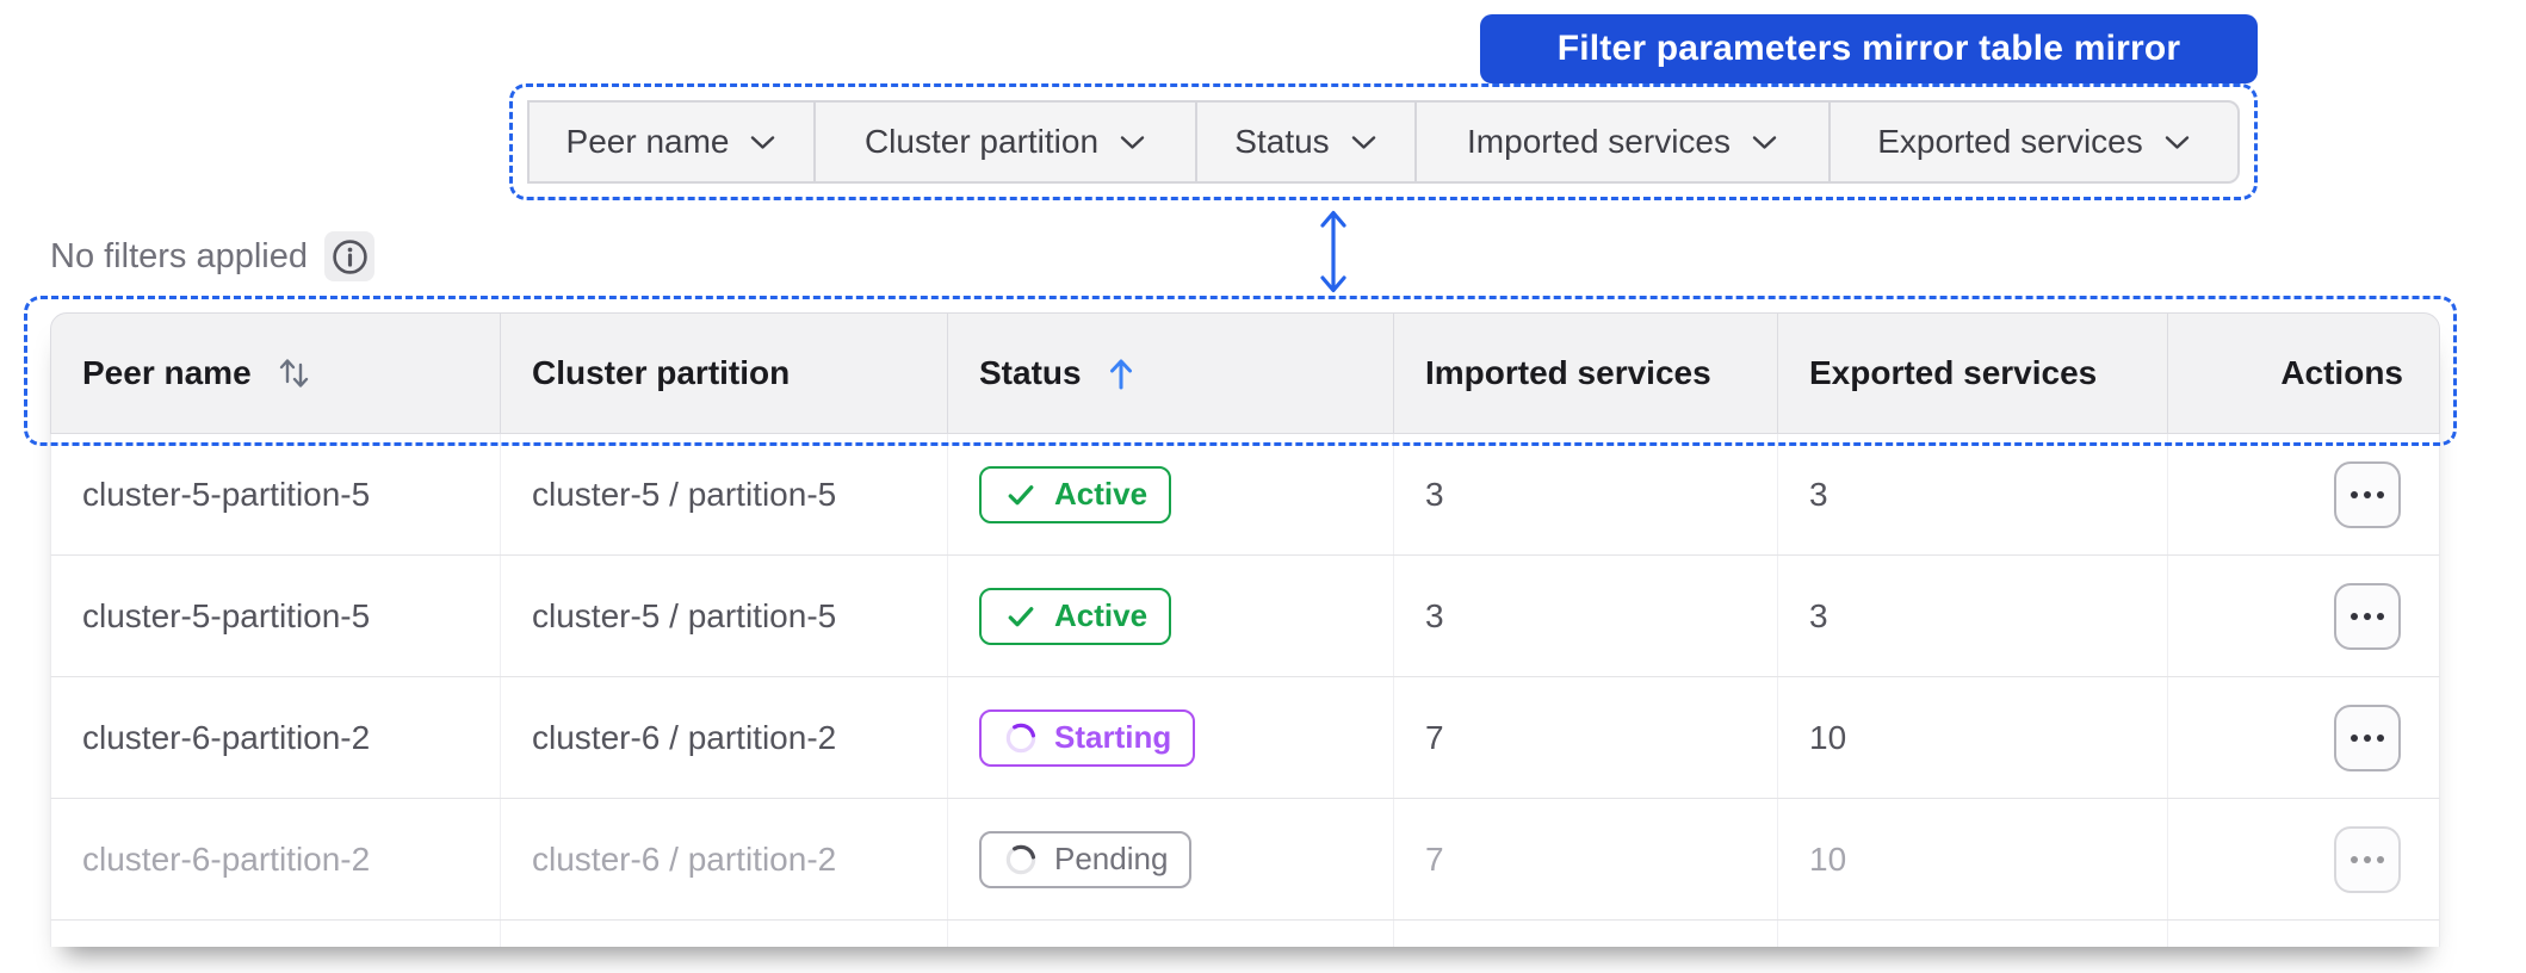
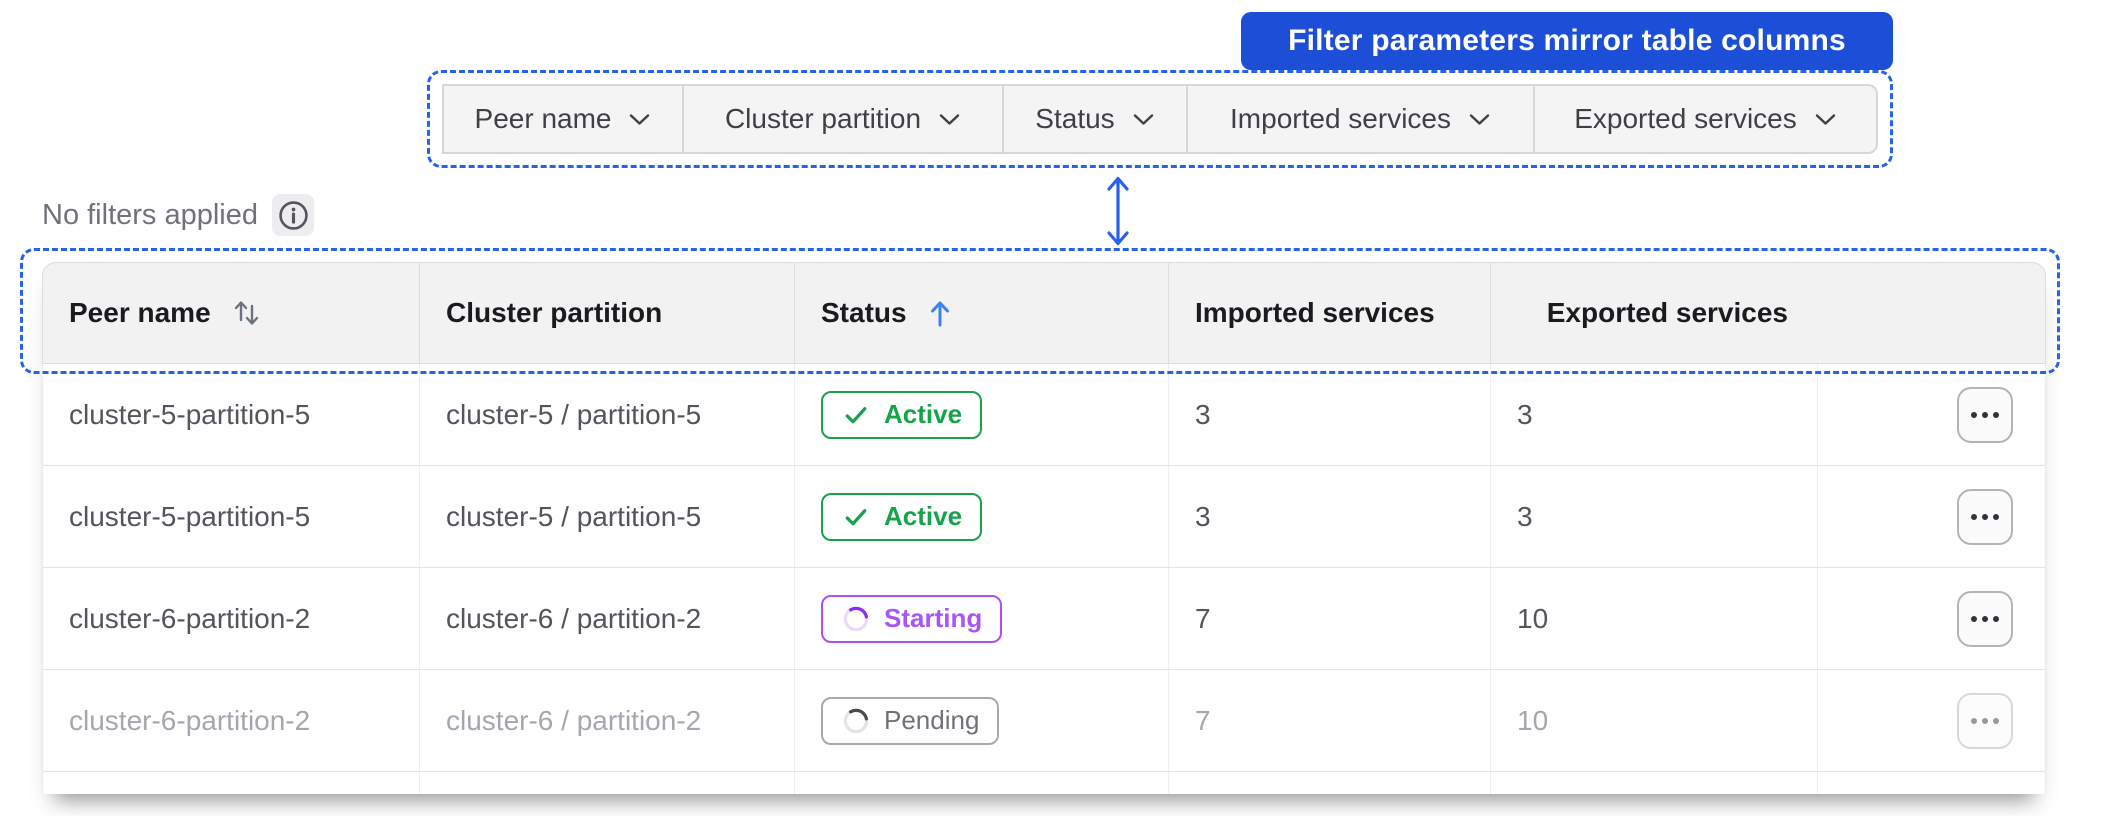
- Filter parameters mirror table mirror
+ Filter parameters mirror table columns
  Peer name
  Cluster partition
  Status
  Imported services
  Exported services
  No filters applied
  Peer name
  Cluster partition
  Status
  Imported services
  Exported services
- Actions
  cluster-5-partition-5
  cluster-5 / partition-5
  Active
  3
  3
  cluster-5-partition-5
  cluster-5 / partition-5
  Active
  3
  3
  cluster-6-partition-2
  cluster-6 / partition-2
  Starting
  7
  10
  cluster-6-partition-2
  cluster-6 / partition-2
  Pending
  7
  10
